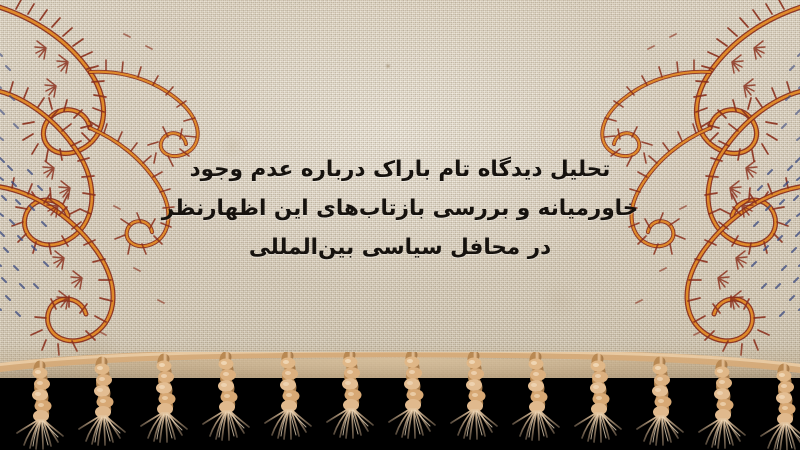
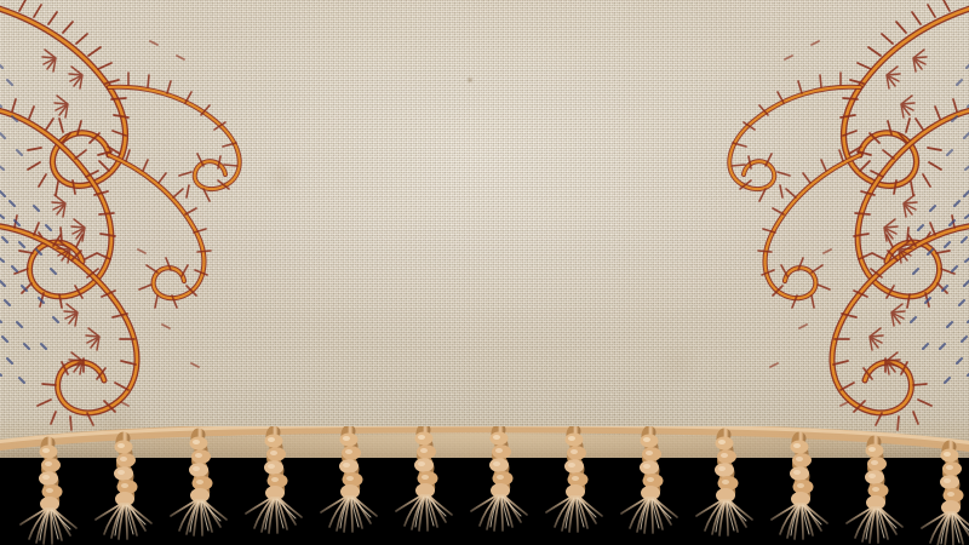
- تحلیل دیدگاه تام باراک درباره عدم وجود
- خاورمیانه و بررسی بازتاب‌های این اظهارنظر
- در محافل سیاسی بین‌المللی
